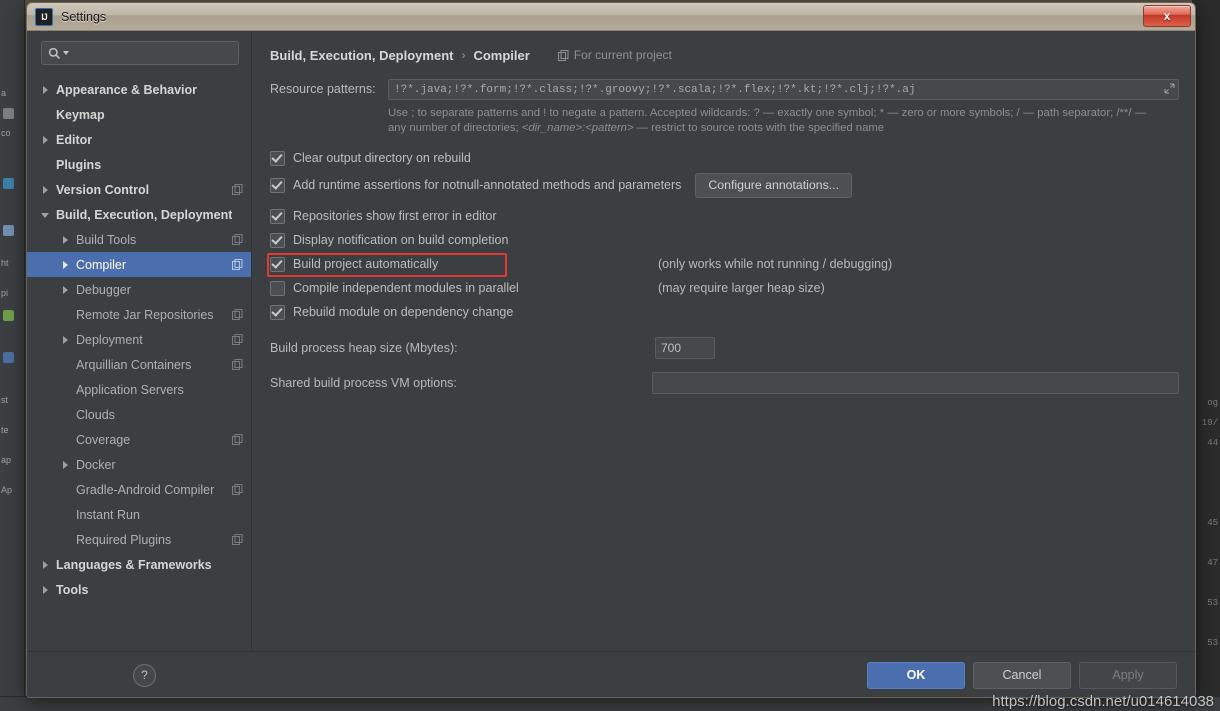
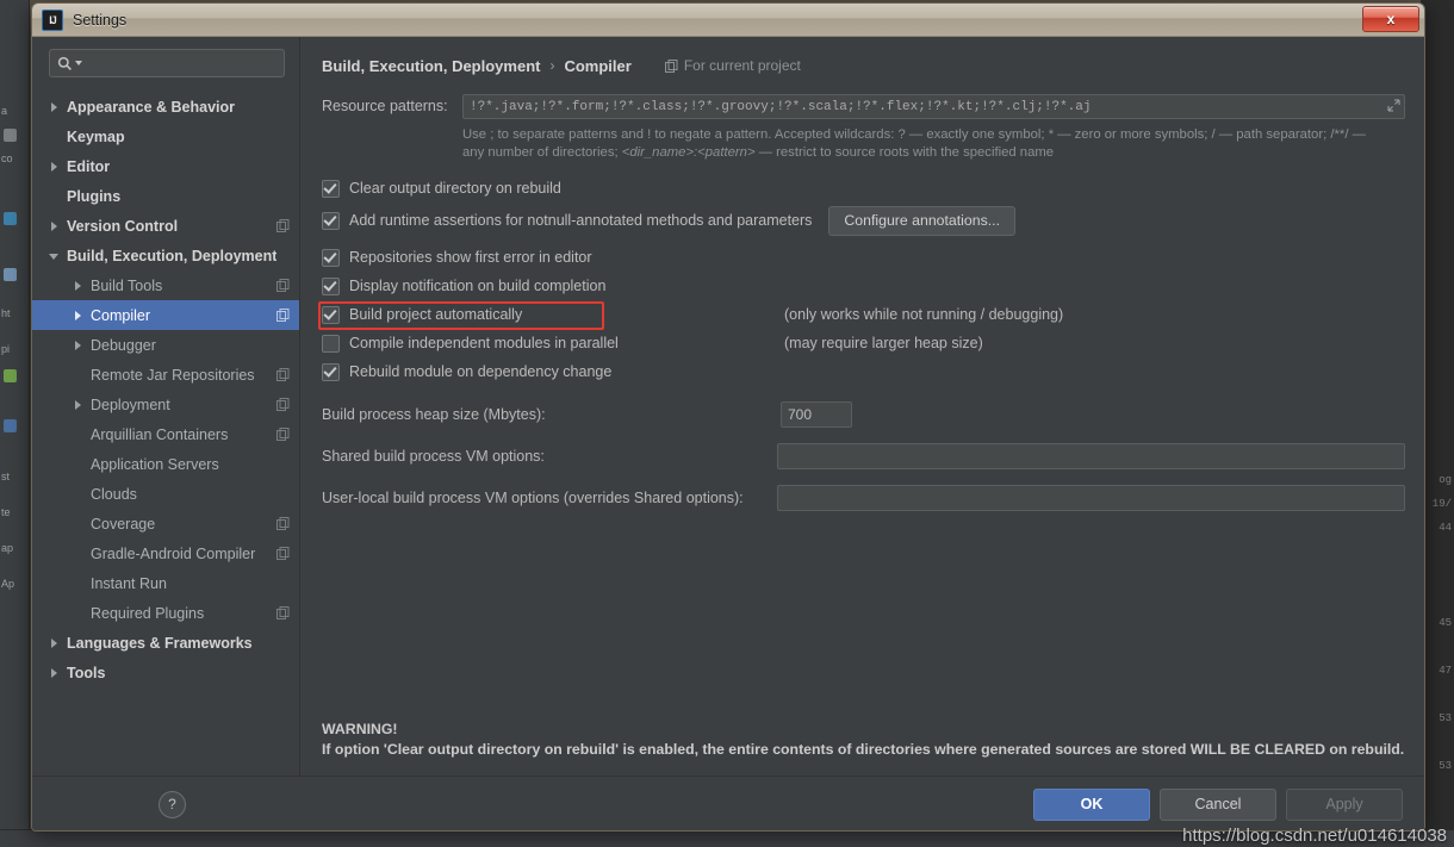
  a
  co
  ht
  pi
  st
  te
  ap
  Ap
  og
  19/
  44
  45
  47
  53
  53
  IJ
  Settings
  x
  Appearance & Behavior
  Keymap
  Editor
  Plugins
  Version Control
  Build, Execution, Deployment
  Build Tools
  Compiler
  Debugger
  Remote Jar Repositories
  Deployment
  Arquillian Containers
  Application Servers
  Clouds
  Coverage
- Docker
  Gradle-Android Compiler
  Instant Run
  Required Plugins
  Languages & Frameworks
  Tools
  Build, Execution, Deployment
  ›
  Compiler
  For current project
  Resource patterns:
  !?*.java;!?*.form;!?*.class;!?*.groovy;!?*.scala;!?*.flex;!?*.kt;!?*.clj;!?*.aj
  Use ; to separate patterns and ! to negate a pattern. Accepted wildcards: ? — exactly one symbol; * — zero or more symbols; / — path separator; /**/ —
  any number of directories; <dir_name>:<pattern> — restrict to source roots with the specified name
  Clear output directory on rebuild
  Add runtime assertions for notnull-annotated methods and parameters
  Configure annotations...
  Repositories show first error in editor
  Display notification on build completion
  Build project automatically
  (only works while not running / debugging)
  Compile independent modules in parallel
  (may require larger heap size)
  Rebuild module on dependency change
  Build process heap size (Mbytes):
  700
  Shared build process VM options:
+ User-local build process VM options (overrides Shared options):
+ WARNING!
+ If option 'Clear output directory on rebuild' is enabled, the entire contents of directories where generated sources are stored WILL BE CLEARED on rebuild.
  ?
  OK
  Cancel
  Apply
  https://blog.csdn.net/u014614038
